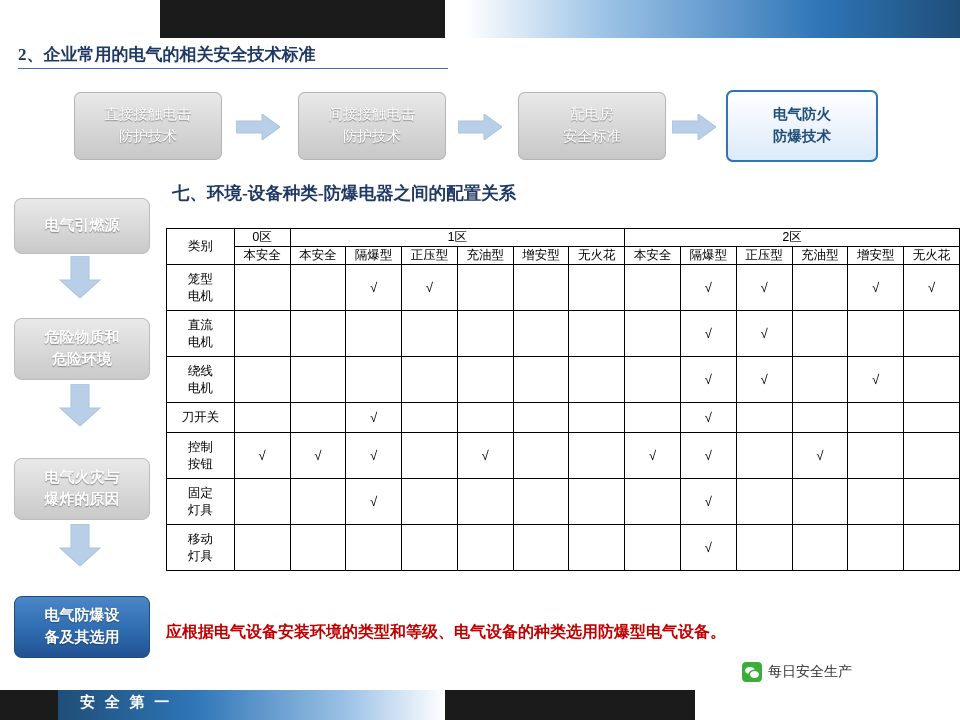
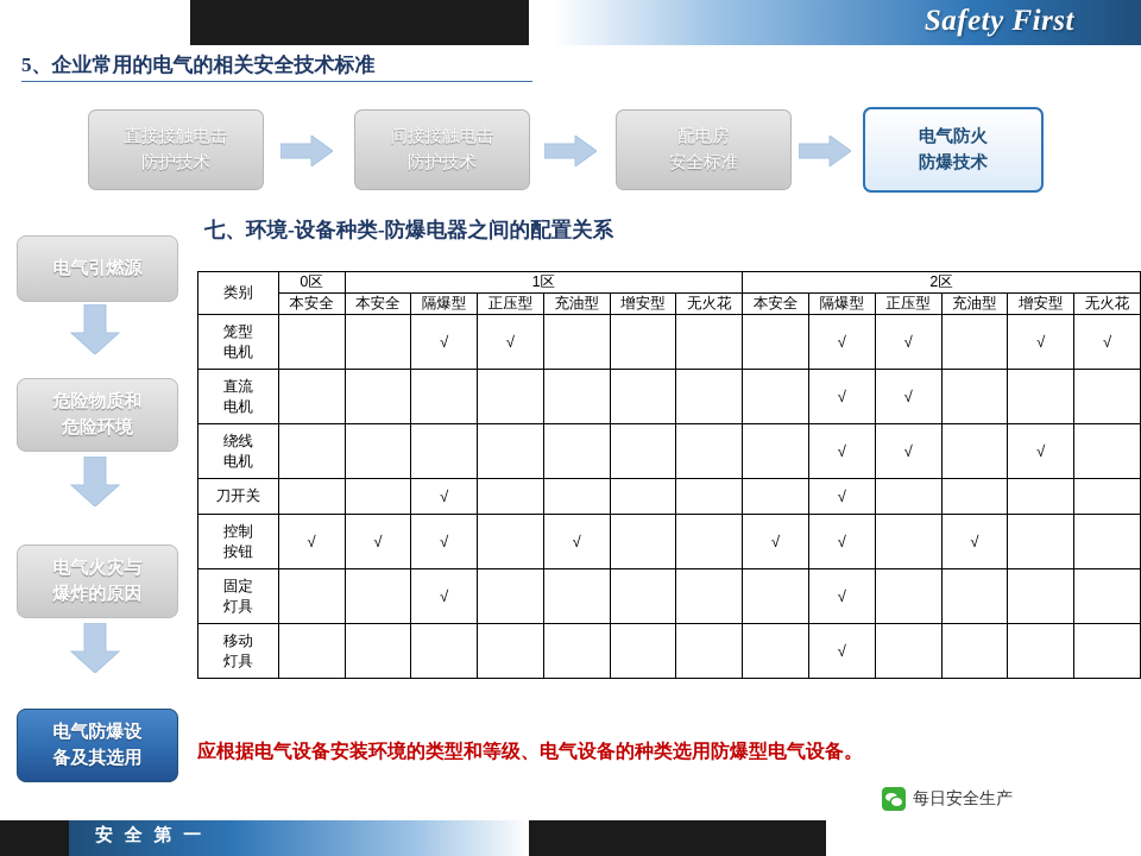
+ Safety First
- 2、企业常用的电气的相关安全技术标准
+ 5、企业常用的电气的相关安全技术标准
  直接接触电击
  防护技术
  间接接触电击
  防护技术
  配电房
  安全标准
  电气防火
  防爆技术
  电气引燃源
  危险物质和
  危险环境
  电气火灾与
  爆炸的原因
  电气防爆设
  备及其选用
  七、环境-设备种类-防爆电器之间的配置关系
  类别	0区	1区	2区
  本安全	本安全	隔爆型	正压型	充油型	增安型	无火花	本安全	隔爆型	正压型	充油型	增安型	无火花
  笼型电机			√	√					√	√		√	√
  直流电机									√	√
  绕线电机									√	√		√
  刀开关			√						√
  控制按钮	√	√	√		√			√	√		√
  固定灯具			√						√
  移动灯具									√
  应根据电气设备安装环境的类型和等级、电气设备的种类选用防爆型电气设备。
  每日安全生产
  安 全 第 一
